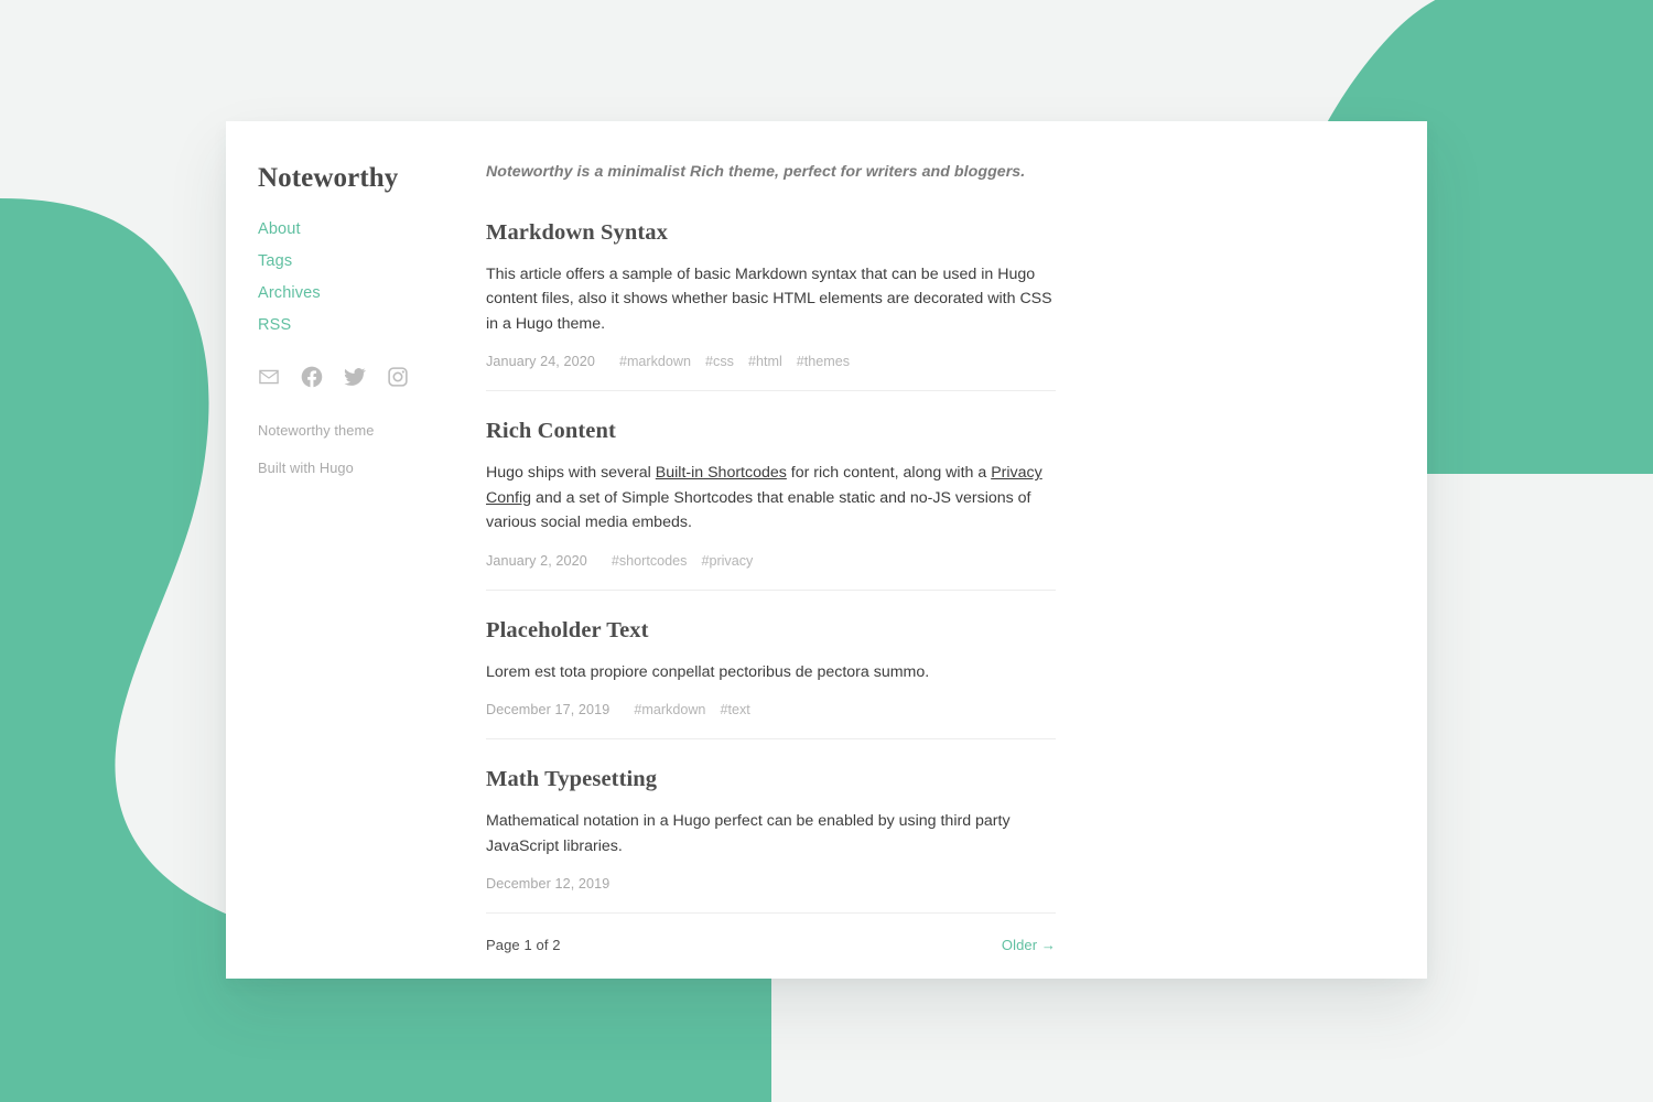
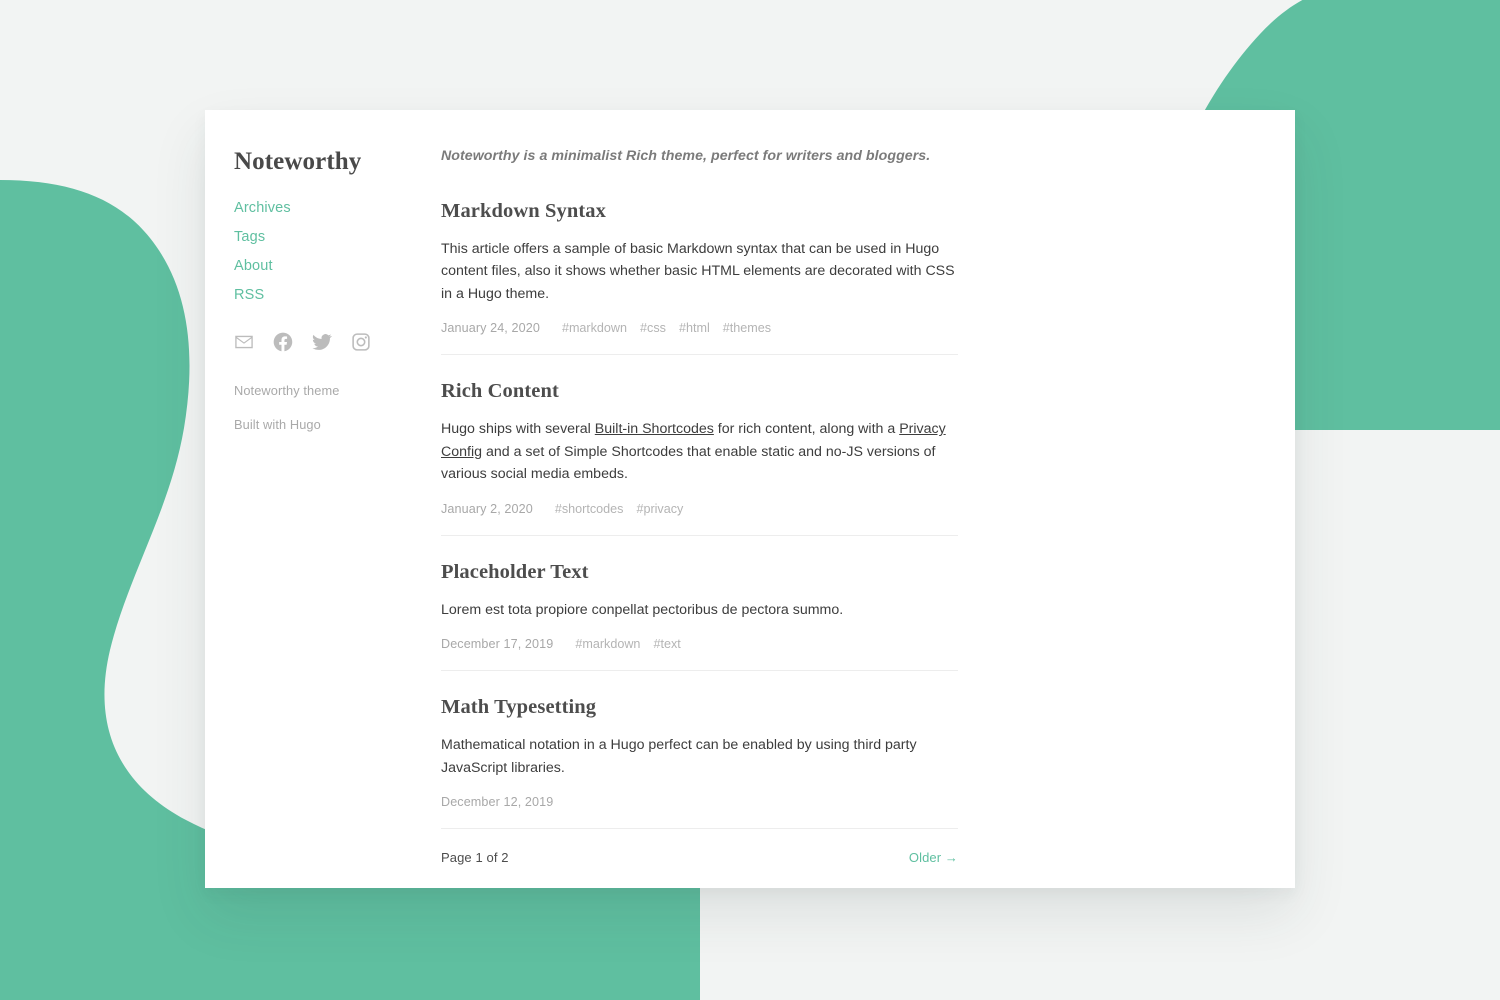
  Noteworthy
- About
+ Archives
  Tags
- Archives
+ About
  RSS
  Noteworthy theme
  Built with Hugo
  Noteworthy is a minimalist Rich theme, perfect for writers and bloggers.
  Markdown Syntax
  This article offers a sample of basic Markdown syntax that can be used in Hugo content files, also it shows whether basic HTML elements are decorated with CSS in a Hugo theme.
  January 24, 2020
  #markdown
  #css
  #html
  #themes
  Rich Content
  Hugo ships with several Built-in Shortcodes for rich content, along with a Privacy Config and a set of Simple Shortcodes that enable static and no-JS versions of various social media embeds.
  January 2, 2020
  #shortcodes
  #privacy
  Placeholder Text
  Lorem est tota propiore conpellat pectoribus de pectora summo.
  December 17, 2019
  #markdown
  #text
  Math Typesetting
  Mathematical notation in a Hugo perfect can be enabled by using third party JavaScript libraries.
  December 12, 2019
  Page 1 of 2
  Older →
